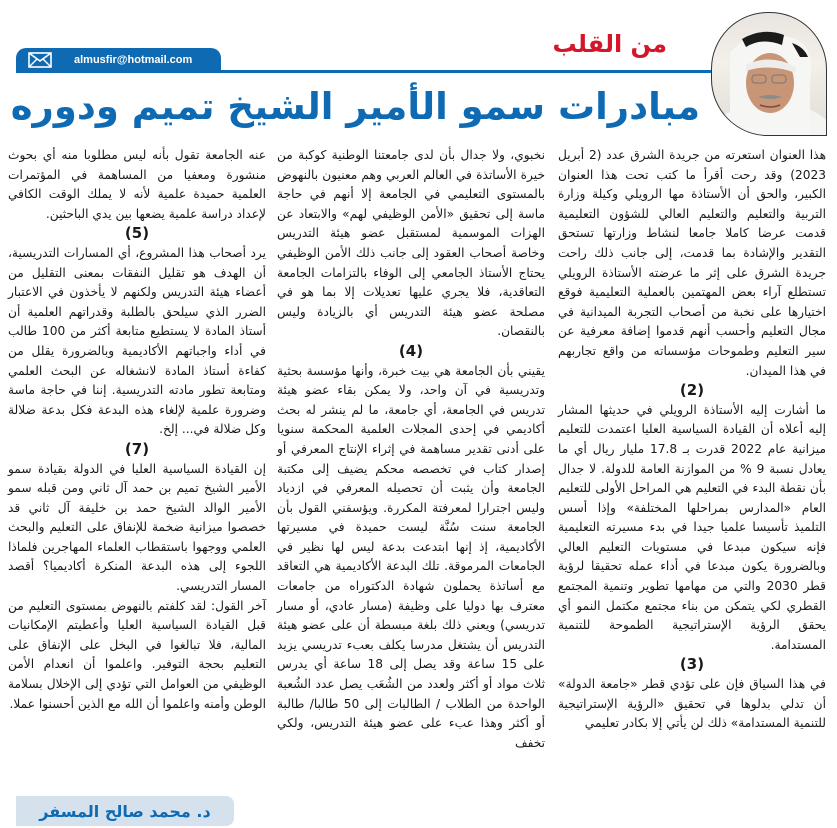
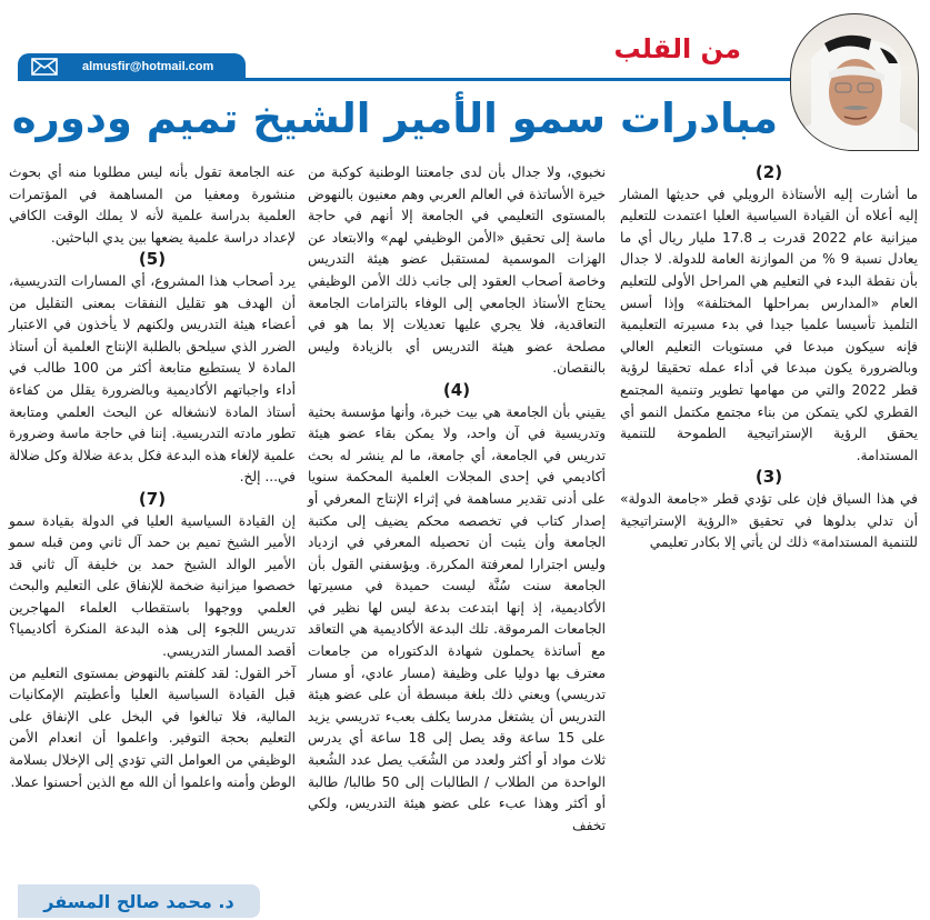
  من القلب
  almusfir@hotmail.com
- هذا العنوان استعرته من جريدة الشرق عدد (2 أبريل 2023) وقد رحت أقرأ ما كتب تحت هذا العنوان الكبير، والحق أن الأستاذة مها الرويلي وكيلة وزارة التربية والتعليم والتعليم العالي للشؤون التعليمية قدمت عرضا كاملا جامعا لنشاط وزارتها تستحق التقدير والإشادة بما قدمت، إلى جانب ذلك راحت جريدة الشرق على إثر ما عرضته الأستاذة الرويلي تستطلع آراء بعض المهتمين بالعملية التعليمية فوقع اختيارها على نخبة من أصحاب التجربة الميدانية في مجال التعليم وأحسب أنهم قدموا إضافة معرفية عن سير التعليم وطموحات مؤسساته من واقع تجاربهم في هذا الميدان.
  (2)
- ما أشارت إليه الأستاذة الرويلي في حديثها المشار إليه أعلاه أن القيادة السياسية العليا اعتمدت للتعليم ميزانية عام 2022 قدرت بـ 17.8 مليار ريال أي ما يعادل نسبة 9 % من الموازنة العامة للدولة. لا جدال بأن نقطة البدء في التعليم هي المراحل الأولى للتعليم العام «المدارس بمراحلها المختلفة» وإذا أسس التلميذ تأسيسا علميا جيدا في بدء مسيرته التعليمية فإنه سيكون مبدعا في مستويات التعليم العالي وبالضرورة يكون مبدعا في أداء عمله تحقيقا لرؤية قطر 2030 والتي من مهامها تطوير وتنمية المجتمع القطري لكي يتمكن من بناء مجتمع مكتمل النمو أي يحقق الرؤية الإستراتيجية الطموحة للتنمية المستدامة.
+ ما أشارت إليه الأستاذة الرويلي في حديثها المشار إليه أعلاه أن القيادة السياسية العليا اعتمدت للتعليم ميزانية عام 2022 قدرت بـ 17.8 مليار ريال أي ما يعادل نسبة 9 % من الموازنة العامة للدولة. لا جدال بأن نقطة البدء في التعليم هي المراحل الأولى للتعليم العام «المدارس بمراحلها المختلفة» وإذا أسس التلميذ تأسيسا علميا جيدا في بدء مسيرته التعليمية فإنه سيكون مبدعا في مستويات التعليم العالي وبالضرورة يكون مبدعا في أداء عمله تحقيقا لرؤية قطر 2022 والتي من مهامها تطوير وتنمية المجتمع القطري لكي يتمكن من بناء مجتمع مكتمل النمو أي يحقق الرؤية الإستراتيجية الطموحة للتنمية المستدامة.
  (3)
  في هذا السياق فإن على تؤدي قطر «جامعة الدولة» أن تدلي بدلوها في تحقيق «الرؤية الإستراتيجية للتنمية المستدامة» ذلك لن يأتي إلا بكادر تعليمي
  نخبوي، ولا جدال بأن لدى جامعتنا الوطنية كوكبة من خيرة الأساتذة في العالم العربي وهم معنيون بالنهوض بالمستوى التعليمي في الجامعة إلا أنهم في حاجة ماسة إلى تحقيق «الأمن الوظيفي لهم» والابتعاد عن الهزات الموسمية لمستقبل عضو هيئة التدريس وخاصة أصحاب العقود إلى جانب ذلك الأمن الوظيفي يحتاج الأستاذ الجامعي إلى الوفاء بالتزامات الجامعة التعاقدية، فلا يجري عليها تعديلات إلا بما هو في مصلحة عضو هيئة التدريس أي بالزيادة وليس بالنقصان.
  (4)
  يقيني بأن الجامعة هي بيت خبرة، وأنها مؤسسة بحثية وتدريسية في آن واحد، ولا يمكن بقاء عضو هيئة تدريس في الجامعة، أي جامعة، ما لم ينشر له بحث أكاديمي في إحدى المجلات العلمية المحكمة سنويا على أدنى تقدير مساهمة في إثراء الإنتاج المعرفي أو إصدار كتاب في تخصصه محكم يضيف إلى مكتبة الجامعة وأن يثبت أن تحصيله المعرفي في ازدياد وليس اجترارا لمعرفتة المكررة. ويؤسفني القول بأن الجامعة سنت سُنَّة ليست حميدة في مسيرتها الأكاديمية، إذ إنها ابتدعت بدعة ليس لها نظير في الجامعات المرموقة. تلك البدعة الأكاديمية هي التعاقد مع أساتذة يحملون شهادة الدكتوراه من جامعات معترف بها دوليا على وظيفة (مسار عادي، أو مسار تدريسي) ويعني ذلك بلغة مبسطة أن على عضو هيئة التدريس أن يشتغل مدرسا يكلف بعبء تدريسي يزيد على 15 ساعة وقد يصل إلى 18 ساعة أي يدرس ثلاث مواد أو أكثر ولعدد من الشُعَب يصل عدد الشُعبة الواحدة من الطلاب / الطالبات إلى 50 طالبا/ طالبة أو أكثر وهذا عبء على عضو هيئة التدريس، ولكي تخفف
- عنه الجامعة تقول بأنه ليس مطلوبا منه أي بحوث منشورة ومعفيا من المساهمة في المؤتمرات العلمية حميدة علمية لأنه لا يملك الوقت الكافي لإعداد دراسة علمية يضعها بين يدي الباحثين.
+ عنه الجامعة تقول بأنه ليس مطلوبا منه أي بحوث منشورة ومعفيا من المساهمة في المؤتمرات العلمية بدراسة علمية لأنه لا يملك الوقت الكافي لإعداد دراسة علمية يضعها بين يدي الباحثين.
  (5)
- يرد أصحاب هذا المشروع، أي المسارات التدريسية، أن الهدف هو تقليل النفقات بمعنى التقليل من أعضاء هيئة التدريس ولكنهم لا يأخذون في الاعتبار الضرر الذي سيلحق بالطلبة وقدراتهم العلمية أن أستاذ المادة لا يستطيع متابعة أكثر من 100 طالب في أداء واجباتهم الأكاديمية وبالضرورة يقلل من كفاءة أستاذ المادة لانشغاله عن البحث العلمي ومتابعة تطور مادته التدريسية. إننا في حاجة ماسة وضرورة علمية لإلغاء هذه البدعة فكل بدعة ضلالة وكل ضلالة في... إلخ.
+ يرد أصحاب هذا المشروع، أي المسارات التدريسية، أن الهدف هو تقليل النفقات بمعنى التقليل من أعضاء هيئة التدريس ولكنهم لا يأخذون في الاعتبار الضرر الذي سيلحق بالطلبة الإنتاج العلمية أن أستاذ المادة لا يستطيع متابعة أكثر من 100 طالب في أداء واجباتهم الأكاديمية وبالضرورة يقلل من كفاءة أستاذ المادة لانشغاله عن البحث العلمي ومتابعة تطور مادته التدريسية. إننا في حاجة ماسة وضرورة علمية لإلغاء هذه البدعة فكل بدعة ضلالة وكل ضلالة في... إلخ.
  (7)
- إن القيادة السياسية العليا في الدولة بقيادة سمو الأمير الشيخ تميم بن حمد آل ثاني ومن قبله سمو الأمير الوالد الشيخ حمد بن خليفة آل ثاني قد خصصوا ميزانية ضخمة للإنفاق على التعليم والبحث العلمي ووجهوا باستقطاب العلماء المهاجرين فلماذا اللجوء إلى هذه البدعة المنكرة أكاديميا؟ أقصد المسار التدريسي.
+ إن القيادة السياسية العليا في الدولة بقيادة سمو الأمير الشيخ تميم بن حمد آل ثاني ومن قبله سمو الأمير الوالد الشيخ حمد بن خليفة آل ثاني قد خصصوا ميزانية ضخمة للإنفاق على التعليم والبحث العلمي ووجهوا باستقطاب العلماء المهاجرين تدريس اللجوء إلى هذه البدعة المنكرة أكاديميا؟ أقصد المسار التدريسي.
  آخر القول: لقد كلفتم بالنهوض بمستوى التعليم من قبل القيادة السياسية العليا وأعطيتم الإمكانيات المالية، فلا تبالغوا في البخل على الإنفاق على التعليم بحجة التوفير. واعلموا أن انعدام الأمن الوظيفي من العوامل التي تؤدي إلى الإخلال بسلامة الوطن وأمنه واعلموا أن الله مع الذين أحسنوا عملا.
  د. محمد صالح المسفر
